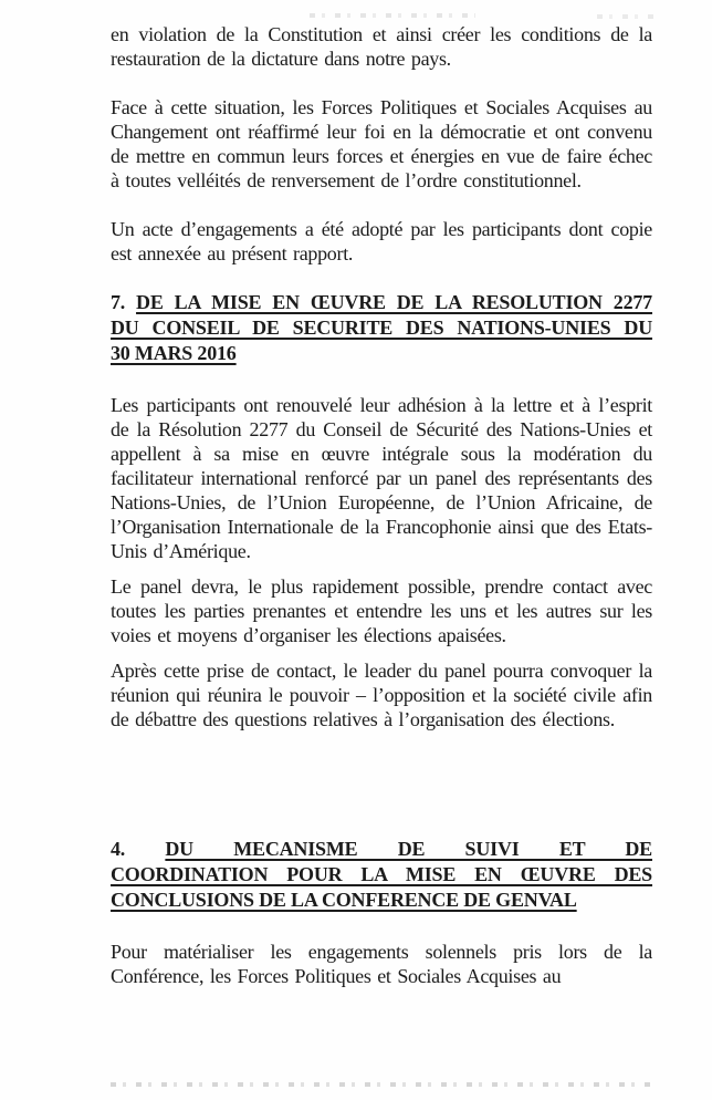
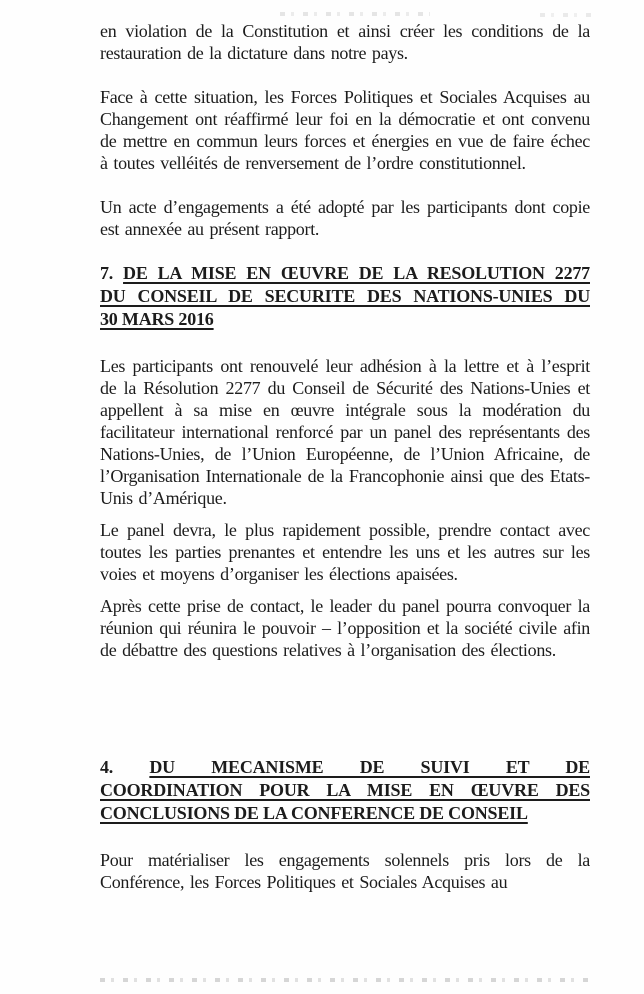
  en violation de la Constitution et ainsi créer les conditions de la restauration de la dictature dans notre pays.
  Face à cette situation, les Forces Politiques et Sociales Acquises au Changement ont réaffirmé leur foi en la démocratie et ont convenu de mettre en commun leurs forces et énergies en vue de faire échec à toutes velléités de renversement de l’ordre constitutionnel.
  Un acte d’engagements a été adopté par les participants dont copie est annexée au présent rapport.
  7. DE LA MISE EN ŒUVRE DE LA RESOLUTION 2277
  DU CONSEIL DE SECURITE DES NATIONS-UNIES DU
  30 MARS 2016
  Les participants ont renouvelé leur adhésion à la lettre et à l’esprit de la Résolution 2277 du Conseil de Sécurité des Nations-Unies et appellent à sa mise en œuvre intégrale sous la modération du facilitateur international renforcé par un panel des représentants des Nations-Unies, de l’Union Européenne, de l’Union Africaine, de l’Organisation Internationale de la Francophonie ainsi que des Etats-Unis d’Amérique.
  Le panel devra, le plus rapidement possible, prendre contact avec toutes les parties prenantes et entendre les uns et les autres sur les voies et moyens d’organiser les élections apaisées.
  Après cette prise de contact, le leader du panel pourra convoquer la réunion qui réunira le pouvoir – l’opposition et la société civile afin de débattre des questions relatives à l’organisation des élections.
  4. DU MECANISME DE SUIVI ET DE
  COORDINATION POUR LA MISE EN ŒUVRE DES
- CONCLUSIONS DE LA CONFERENCE DE GENVAL
+ CONCLUSIONS DE LA CONFERENCE DE CONSEIL
  Pour matérialiser les engagements solennels pris lors de la Conférence, les Forces Politiques et Sociales Acquises au
